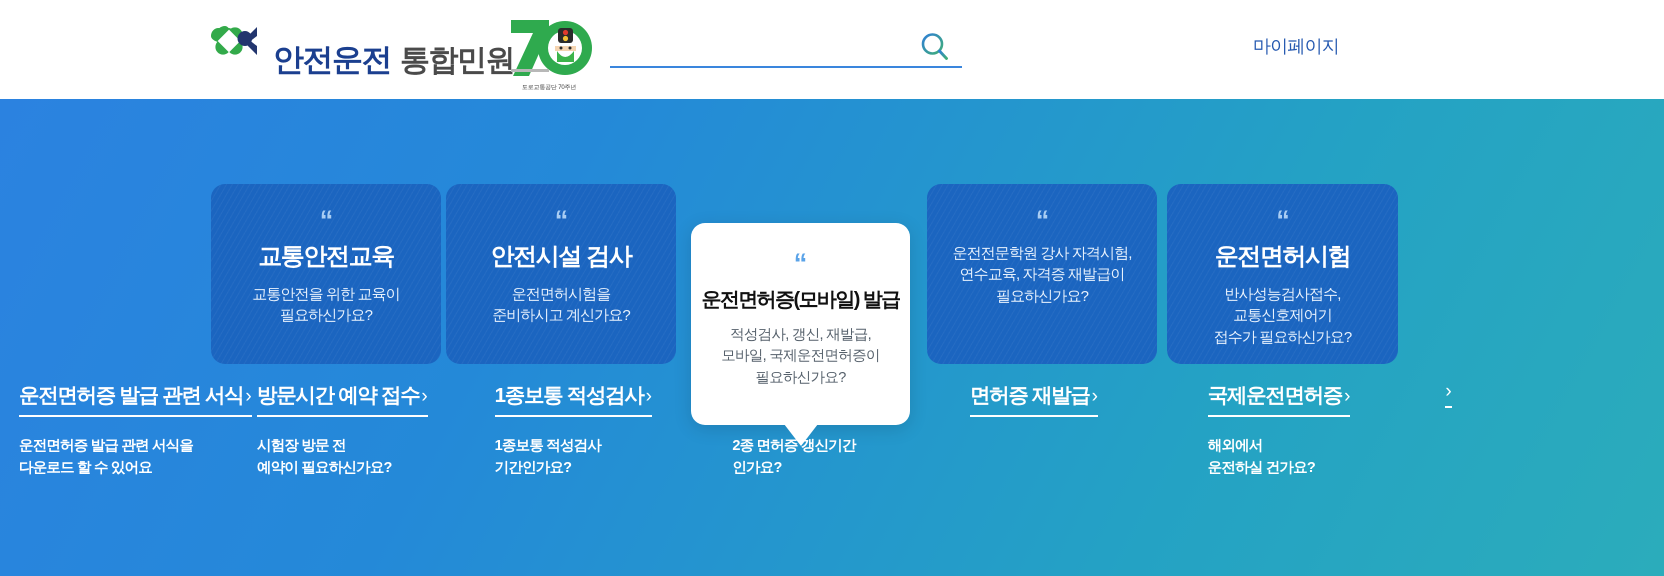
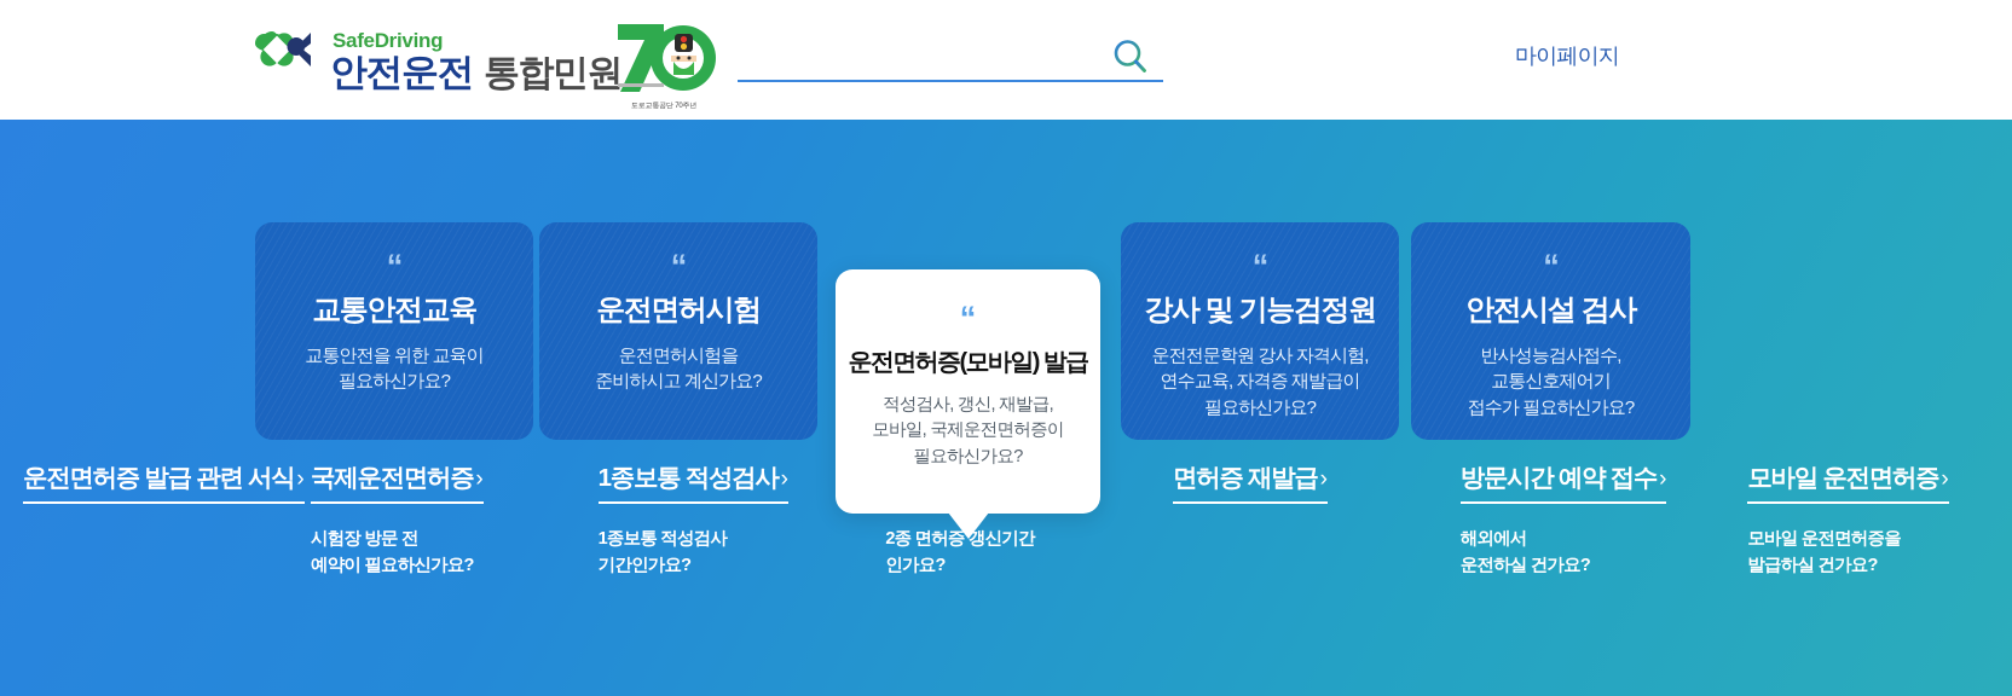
+ SafeDriving
  안전운전
  통합민원
  마이페이지
  “
  교통안전교육
  교통안전을 위한 교육이
  필요하신가요?
  “
- 안전시설 검사
+ 운전면허시험
  운전면허시험을
  준비하시고 계신가요?
  “
  운전면허증(모바일) 발급
  적성검사, 갱신, 재발급,
  모바일, 국제운전면허증이
  필요하신가요?
  “
+ 강사 및 기능검정원
  운전전문학원 강사 자격시험,
  연수교육, 자격증 재발급이
  필요하신가요?
  “
- 운전면허시험
+ 안전시설 검사
  반사성능검사접수,
  교통신호제어기
  접수가 필요하신가요?
  운전면허증 발급 관련 서식
  ›
- 운전면허증 발급 관련 서식을
- 다운로드 할 수 있어요
- 방문시간 예약 접수
+ 국제운전면허증
  ›
  시험장 방문 전
  예약이 필요하신가요?
  1종보통 적성검사
  ›
  1종보통 적성검사
  기간인가요?
  2종 면허증 갱신기간
  인가요?
  면허증 재발급
  ›
- 국제운전면허증
+ 방문시간 예약 접수
  ›
  해외에서
  운전하실 건가요?
+ 모바일 운전면허증
  ›
+ 모바일 운전면허증을
+ 발급하실 건가요?
